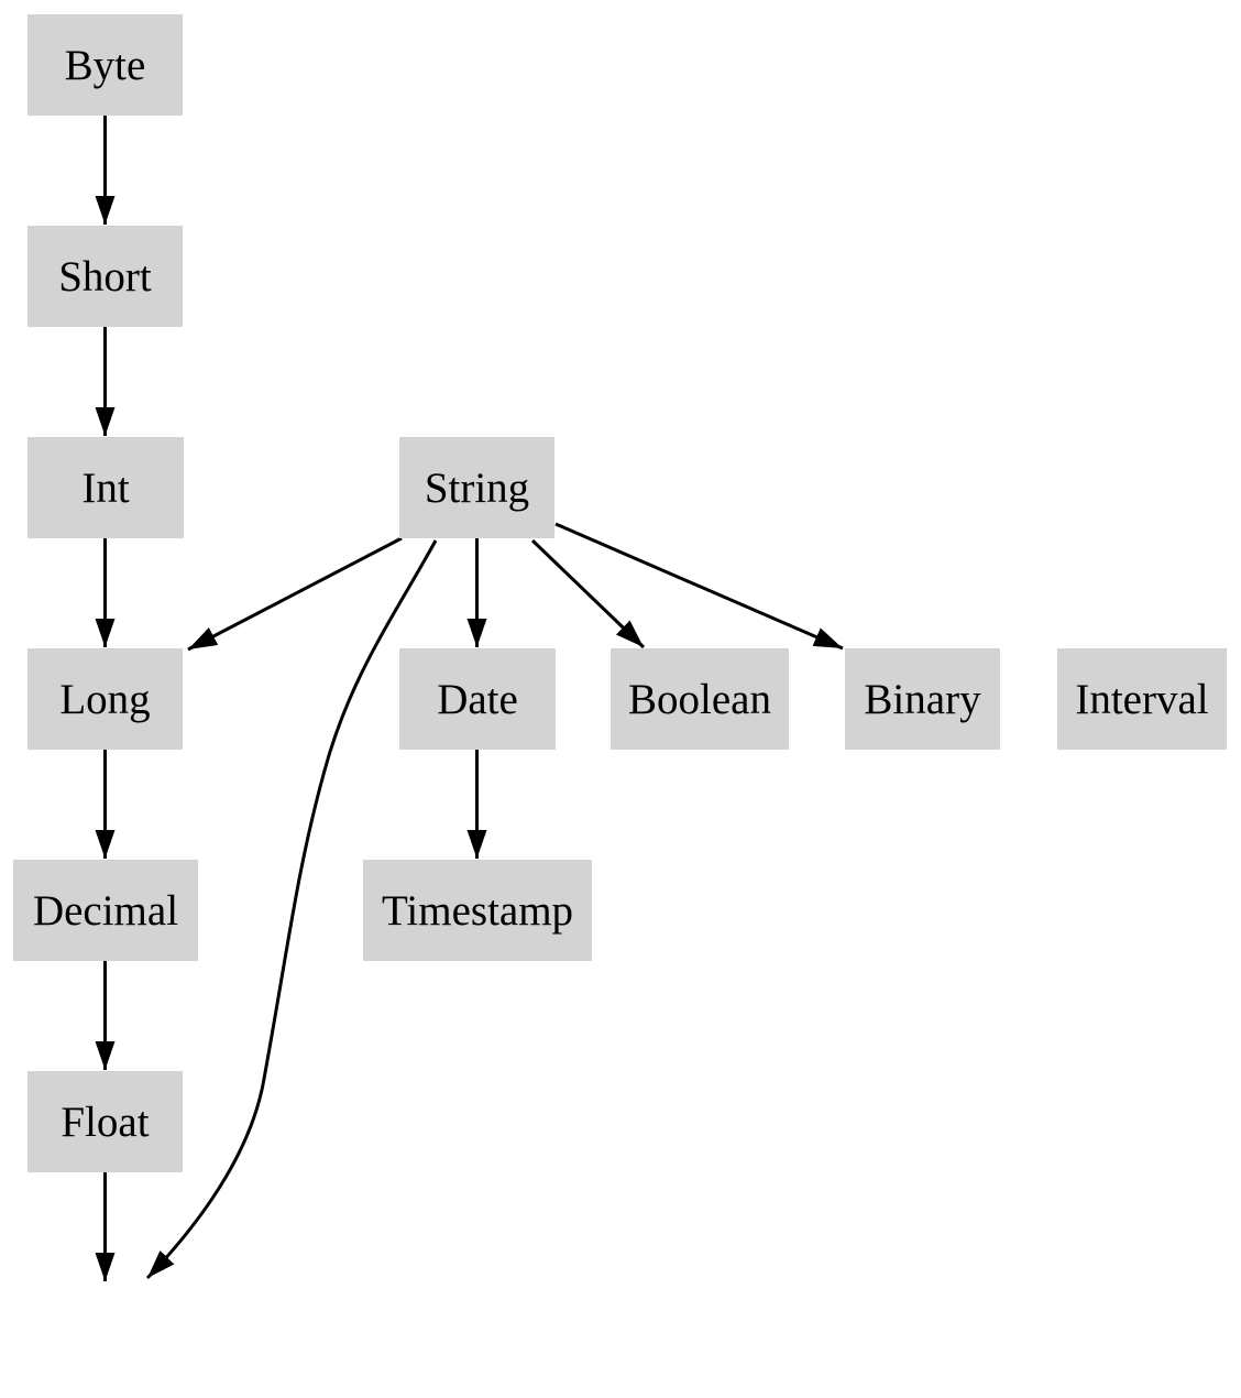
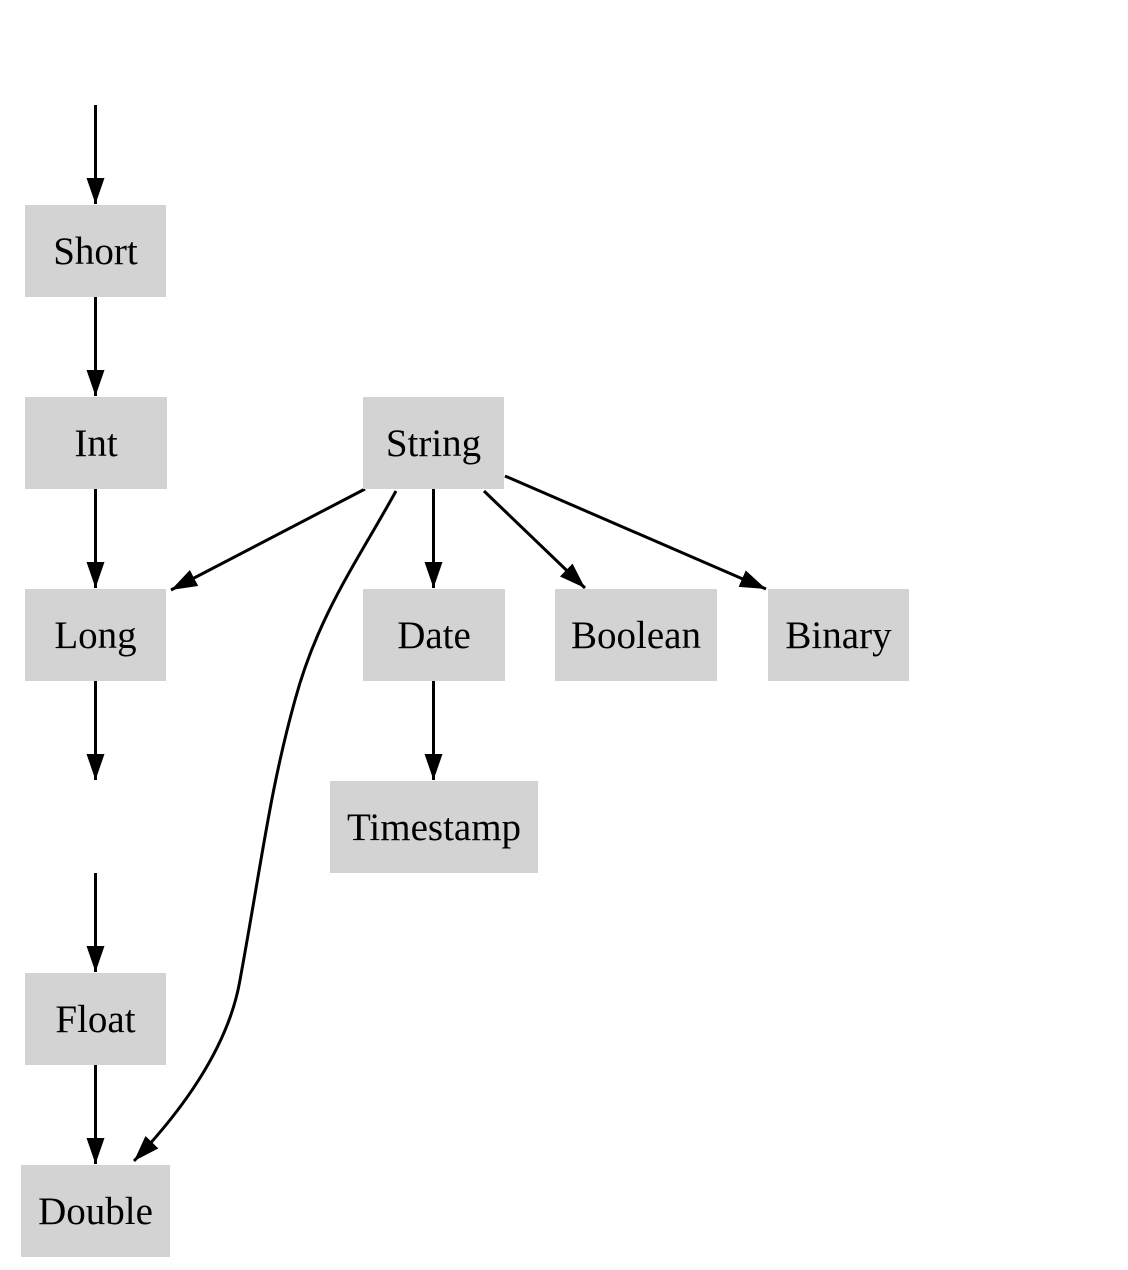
- Byte
  Short
  Int
  String
  Long
  Date
  Boolean
  Binary
- Interval
- Decimal
  Timestamp
  Float
+ Double
